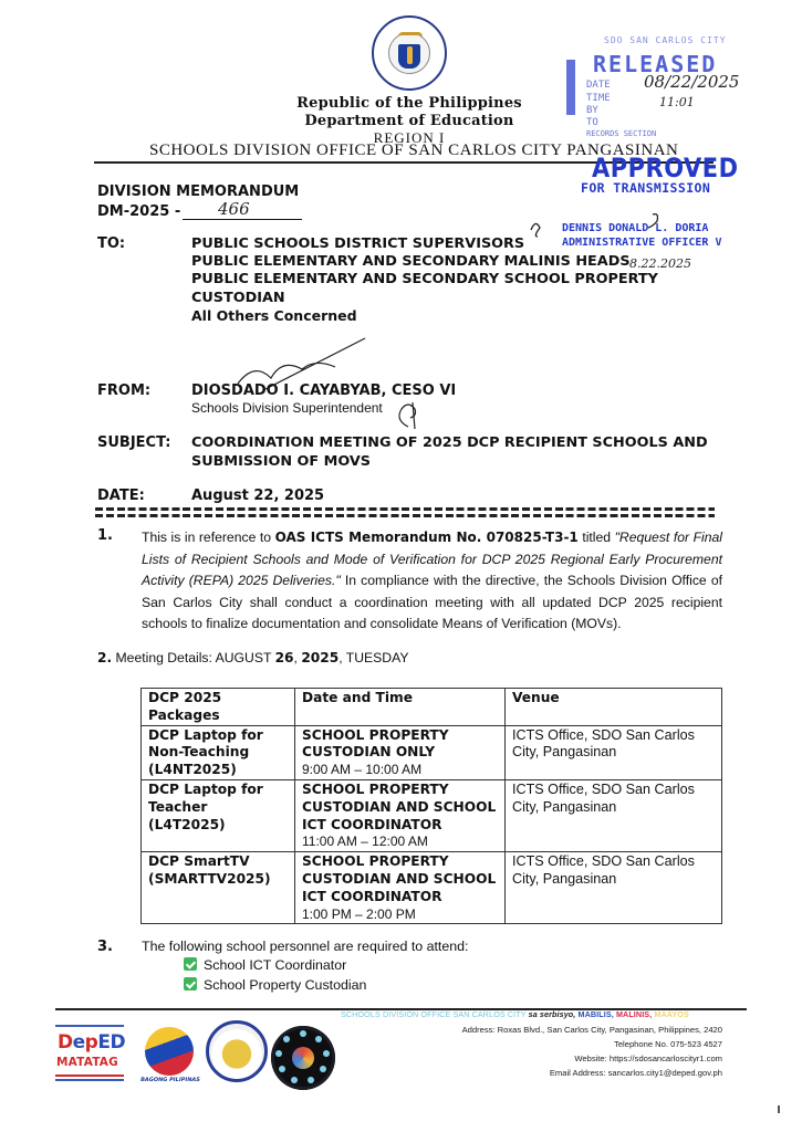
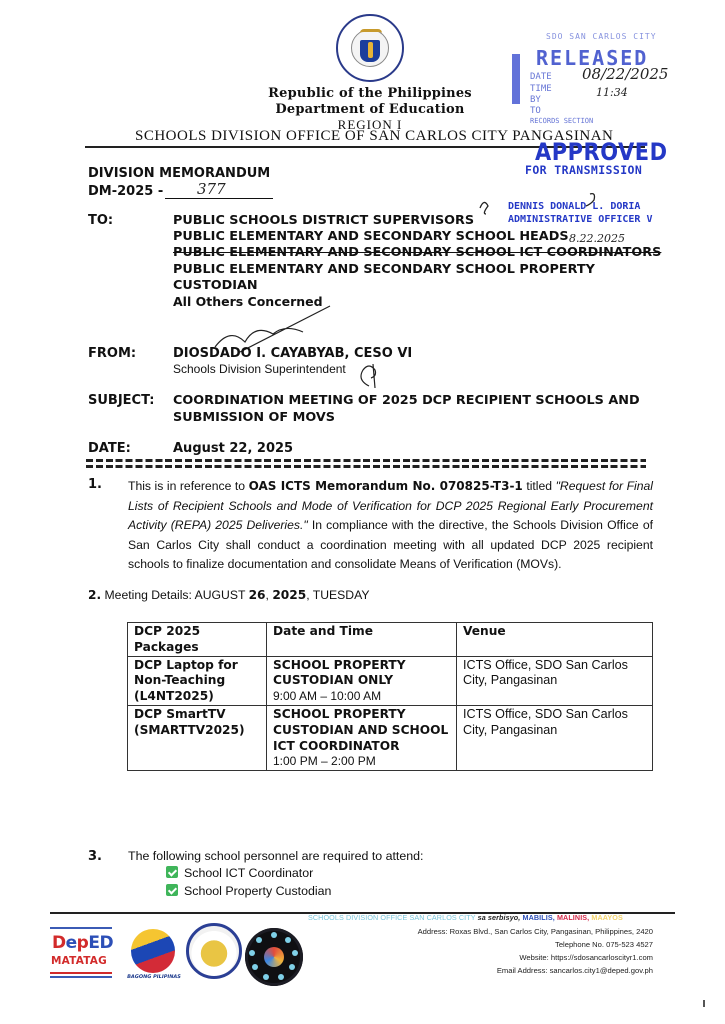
  Republic of the Philippines
  Department of Education
  REGION I
  SCHOOLS DIVISION OFFICE OF SAN CARLOS CITY PANGASINAN
  SDO SAN CARLOS CITY
  RELEASED
  DATE
  TIME
  BY
  TO
  RECORDS SECTION
  08/22/2025
- 11:01
+ 11:34
  APPROVED
  FOR TRANSMISSION
  DENNIS DONALD L. DORIA
  ADMINISTRATIVE OFFICER V
  8.22.2025
  DIVISION MEMORANDUM
  DM-2025 -
- 466
+ 377
  TO:
  PUBLIC SCHOOLS DISTRICT SUPERVISORS
- PUBLIC ELEMENTARY AND SECONDARY MALINIS HEADS
+ PUBLIC ELEMENTARY AND SECONDARY SCHOOL HEADS
+ PUBLIC ELEMENTARY AND SECONDARY SCHOOL ICT COORDINATORS
  PUBLIC ELEMENTARY AND SECONDARY SCHOOL PROPERTY
  CUSTODIAN
  All Others Concerned
  FROM:
  DIOSDADO I. CAYABYAB, CESO VI
  Schools Division Superintendent
  SUBJECT:
  COORDINATION MEETING OF 2025 DCP RECIPIENT SCHOOLS AND SUBMISSION OF MOVS
  DATE:
  August 22, 2025
  1.
  This is in reference to OAS ICTS Memorandum No. 070825-T3-1 titled "Request for Final Lists of Recipient Schools and Mode of Verification for DCP 2025 Regional Early Procurement Activity (REPA) 2025 Deliveries." In compliance with the directive, the Schools Division Office of San Carlos City shall conduct a coordination meeting with all updated DCP 2025 recipient schools to finalize documentation and consolidate Means of Verification (MOVs).
  2. Meeting Details: AUGUST 26, 2025, TUESDAY
  DCP 2025 Packages	Date and Time	Venue
  DCP Laptop for Non-Teaching (L4NT2025)	SCHOOL PROPERTY CUSTODIAN ONLY9:00 AM – 10:00 AM	ICTS Office, SDO San Carlos City, Pangasinan
- DCP Laptop for Teacher (L4T2025)	SCHOOL PROPERTY CUSTODIAN AND SCHOOL ICT COORDINATOR11:00 AM – 12:00 AM	ICTS Office, SDO San Carlos City, Pangasinan
  DCP SmartTV (SMARTTV2025)	SCHOOL PROPERTY CUSTODIAN AND SCHOOL ICT COORDINATOR1:00 PM – 2:00 PM	ICTS Office, SDO San Carlos City, Pangasinan
  3.
  The following school personnel are required to attend:
  School ICT Coordinator
  School Property Custodian
  DepED
  MATATAG
  SCHOOLS DIVISION OFFICE SAN CARLOS CITY sa serbisyo, MABILIS, MALINIS, MAAYOS
  Address: Roxas Blvd., San Carlos City, Pangasinan, Philippines, 2420
  Telephone No. 075-523 4527
  Website: https://sdosancarloscityr1.com
  Email Address: sancarlos.city1@deped.gov.ph
